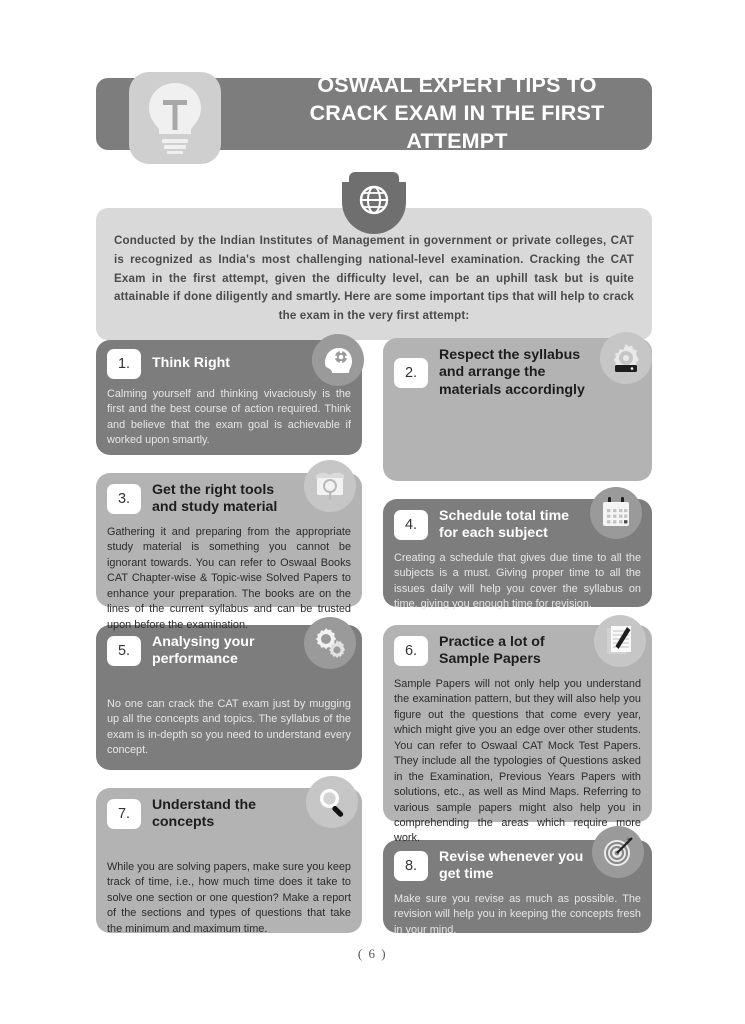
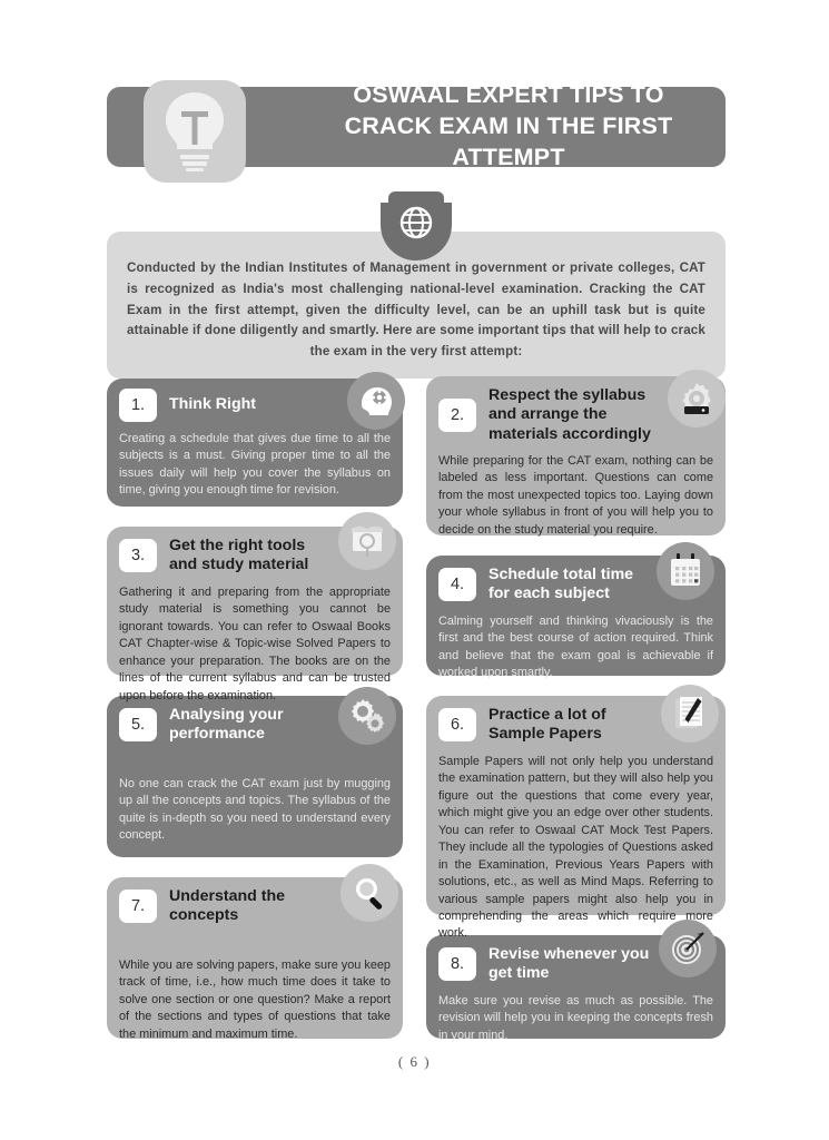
  OSWAAL EXPERT TIPS TO CRACK EXAM IN THE FIRST ATTEMPT
  Conducted by the Indian Institutes of Management in government or private colleges, CAT is recognized as India's most challenging national-level examination. Cracking the CAT Exam in the first attempt, given the difficulty level, can be an uphill task but is quite attainable if done diligently and smartly. Here are some important tips that will help to crack the exam in the very first attempt:
  1.
  Think Right
- Calming yourself and thinking vivaciously is the first and the best course of action required. Think and believe that the exam goal is achievable if worked upon smartly.
+ Creating a schedule that gives due time to all the subjects is a must. Giving proper time to all the issues daily will help you cover the syllabus on time, giving you enough time for revision.
  2.
  Respect the syllabus and arrange the materials accordingly
+ While preparing for the CAT exam, nothing can be labeled as less important. Questions can come from the most unexpected topics too. Laying down your whole syllabus in front of you will help you to decide on the study material you require.
  3.
  Get the right tools and study material
  Gathering it and preparing from the appropriate study material is something you cannot be ignorant towards. You can refer to Oswaal Books CAT Chapter-wise & Topic-wise Solved Papers to enhance your preparation. The books are on the lines of the current syllabus and can be trusted upon before the examination.
  4.
  Schedule total time for each subject
- Creating a schedule that gives due time to all the subjects is a must. Giving proper time to all the issues daily will help you cover the syllabus on time, giving you enough time for revision.
+ Calming yourself and thinking vivaciously is the first and the best course of action required. Think and believe that the exam goal is achievable if worked upon smartly.
  5.
  Analysing your performance
- No one can crack the CAT exam just by mugging up all the concepts and topics. The syllabus of the exam is in-depth so you need to understand every concept.
+ No one can crack the CAT exam just by mugging up all the concepts and topics. The syllabus of the quite is in-depth so you need to understand every concept.
  6.
  Practice a lot of Sample Papers
  Sample Papers will not only help you understand the examination pattern, but they will also help you figure out the questions that come every year, which might give you an edge over other students. You can refer to Oswaal CAT Mock Test Papers. They include all the typologies of Questions asked in the Examination, Previous Years Papers with solutions, etc., as well as Mind Maps. Referring to various sample papers might also help you in comprehending the areas which require more work.
  7.
  Understand the concepts
  While you are solving papers, make sure you keep track of time, i.e., how much time does it take to solve one section or one question? Make a report of the sections and types of questions that take the minimum and maximum time.
  8.
  Revise whenever you get time
  Make sure you revise as much as possible. The revision will help you in keeping the concepts fresh in your mind.
  ( 6 )
